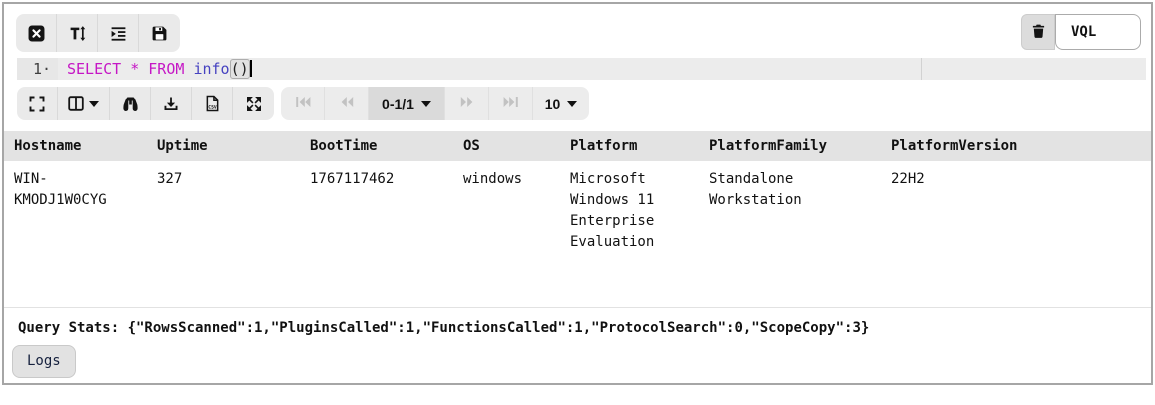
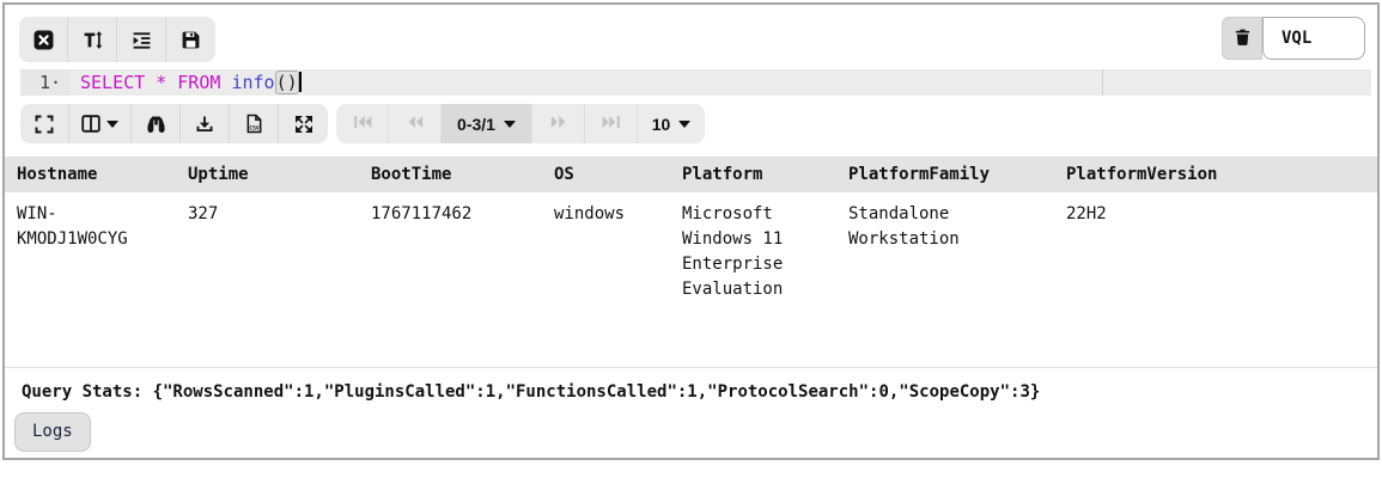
  VQL
  1·
  SELECT * FROM info()
- 0-1/1
+ 0-3/1
  10
  Hostname	Uptime	BootTime	OS	Platform	PlatformFamily	PlatformVersion
  WIN-KMODJ1W0CYG	327	1767117462	windows	Microsoft Windows 11 Enterprise Evaluation	Standalone Workstation	22H2
  Query Stats: {"RowsScanned":1,"PluginsCalled":1,"FunctionsCalled":1,"ProtocolSearch":0,"ScopeCopy":3}
  Logs
